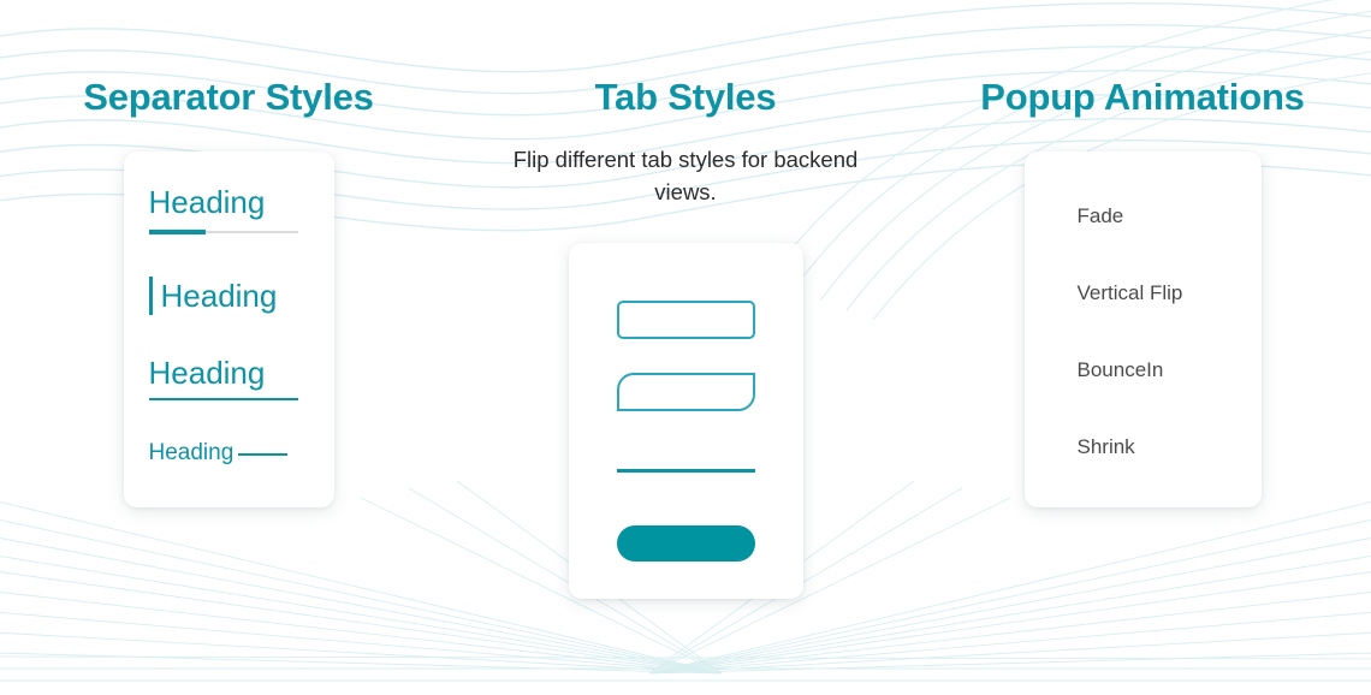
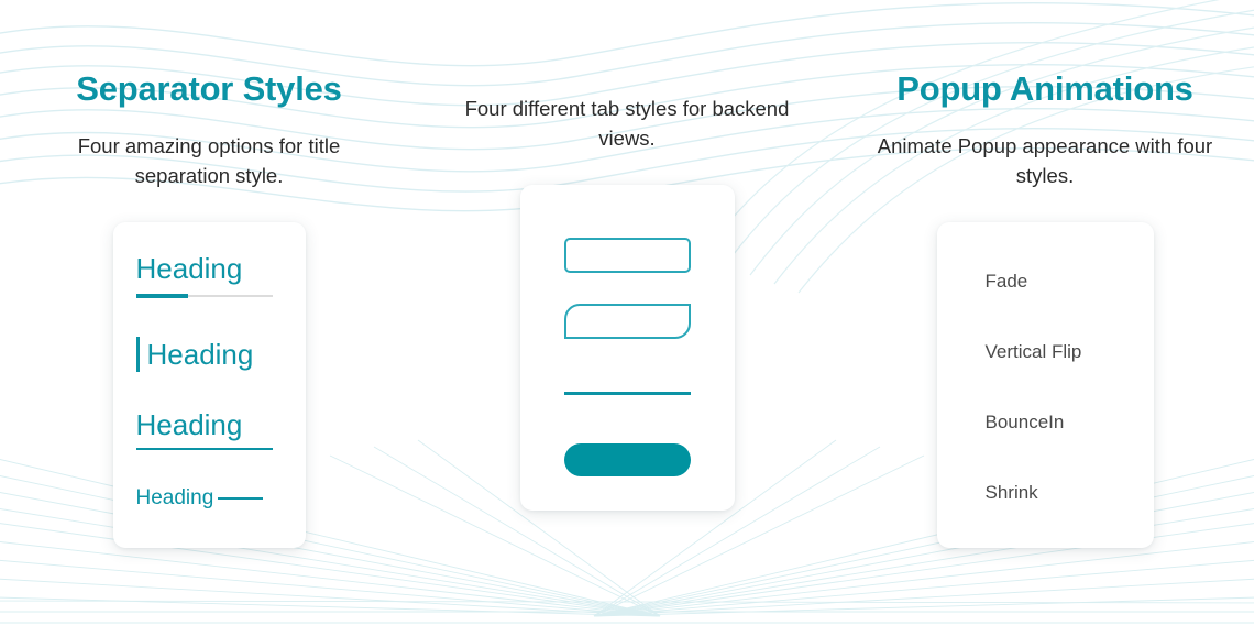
  Separator Styles
+ Four amazing options for title separation style.
  Heading
  Heading
  Heading
  Heading
- Tab Styles
- Flip different tab styles for backend views.
+ Four different tab styles for backend views.
  Popup Animations
+ Animate Popup appearance with four styles.
  Fade
  Vertical Flip
  BounceIn
  Shrink
